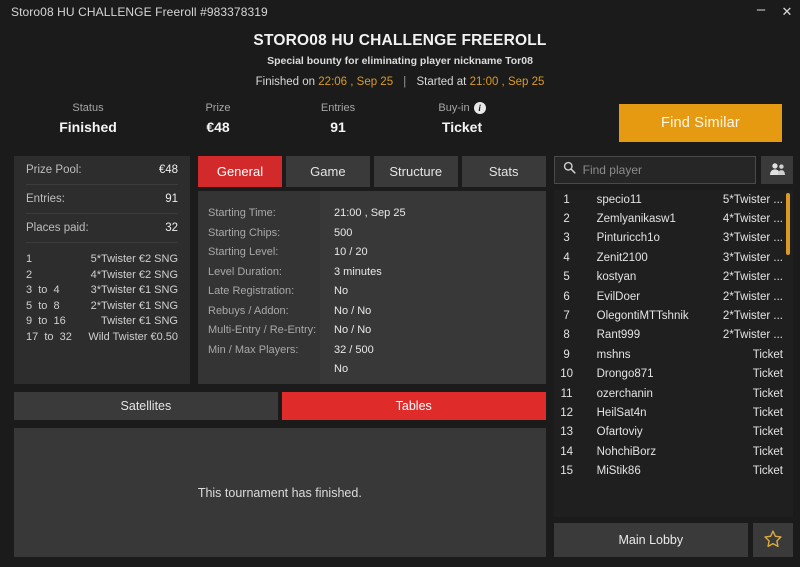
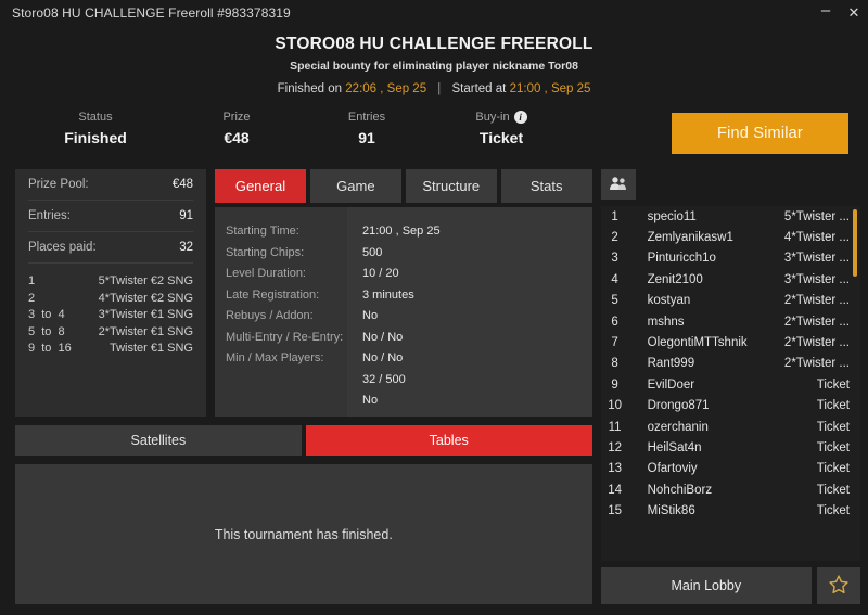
  Storo08 HU CHALLENGE Freeroll #983378319
  –
  ✕
  STORO08 HU CHALLENGE FREEROLL
  Special bounty for eliminating player nickname Tor08
  Finished on 22:06 , Sep 25 | Started at 21:00 , Sep 25
  Status
  Finished
  Prize
  €48
  Entries
  91
  Buy-in
  i
  Ticket
  Find Similar
  Prize Pool:
  €48
  Entries:
  91
  Places paid:
  32
  1
  5*Twister €2 SNG
  2
  4*Twister €2 SNG
  3 to 4
  3*Twister €1 SNG
  5 to 8
  2*Twister €1 SNG
  9 to 16
  Twister €1 SNG
- 17 to 32
- Wild Twister €0.50
  General
  Game
  Structure
  Stats
  Starting Time:
  Starting Chips:
- Starting Level:
  Level Duration:
  Late Registration:
  Rebuys / Addon:
  Multi-Entry / Re-Entry:
  Min / Max Players:
  21:00 , Sep 25
  500
  10 / 20
  3 minutes
  No
  No / No
  No / No
  32 / 500
  No
  Satellites
  Tables
  This tournament has finished.
- Find player
  1
  specio11
  5*Twister ...
  2
  Zemlyanikasw1
  4*Twister ...
  3
  Pinturicch1o
  3*Twister ...
  4
  Zenit2100
  3*Twister ...
  5
  kostyan
  2*Twister ...
  6
- EvilDoer
+ mshns
  2*Twister ...
  7
  OlegontiMTTshnik
  2*Twister ...
  8
  Rant999
  2*Twister ...
  9
- mshns
+ EvilDoer
  Ticket
  10
  Drongo871
  Ticket
  11
  ozerchanin
  Ticket
  12
  HeilSat4n
  Ticket
  13
  Ofartoviy
  Ticket
  14
  NohchiBorz
  Ticket
  15
  MiStik86
  Ticket
  Main Lobby
